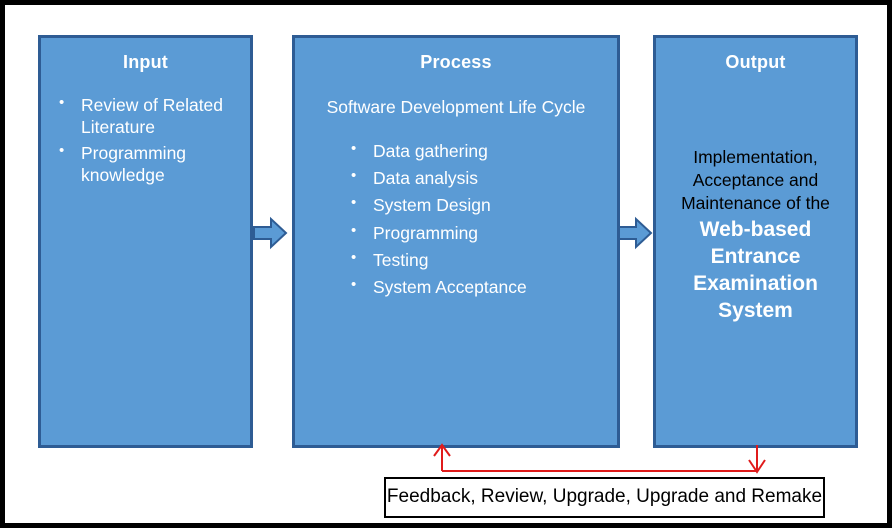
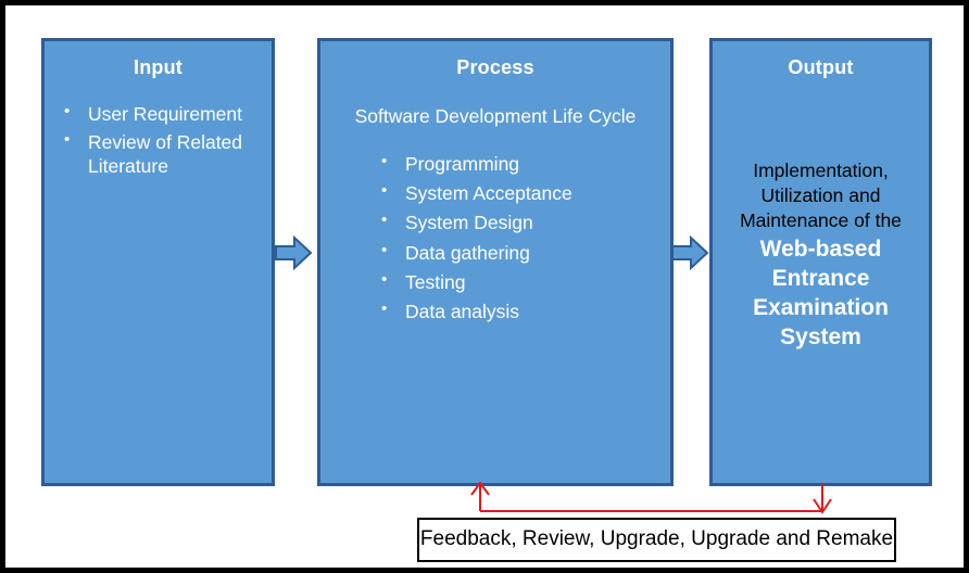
  Input
+ User Requirement
  Review of Related Literature
- Programming knowledge
  Process
  Software Development Life Cycle
- Data gathering
+ Programming
- Data analysis
+ System Acceptance
  System Design
- Programming
+ Data gathering
  Testing
- System Acceptance
+ Data analysis
  Output
- Implementation, Acceptance and Maintenance of the
+ Implementation, Utilization and Maintenance of the
  Web-based Entrance Examination System
  Feedback, Review, Upgrade, Upgrade and Remake
